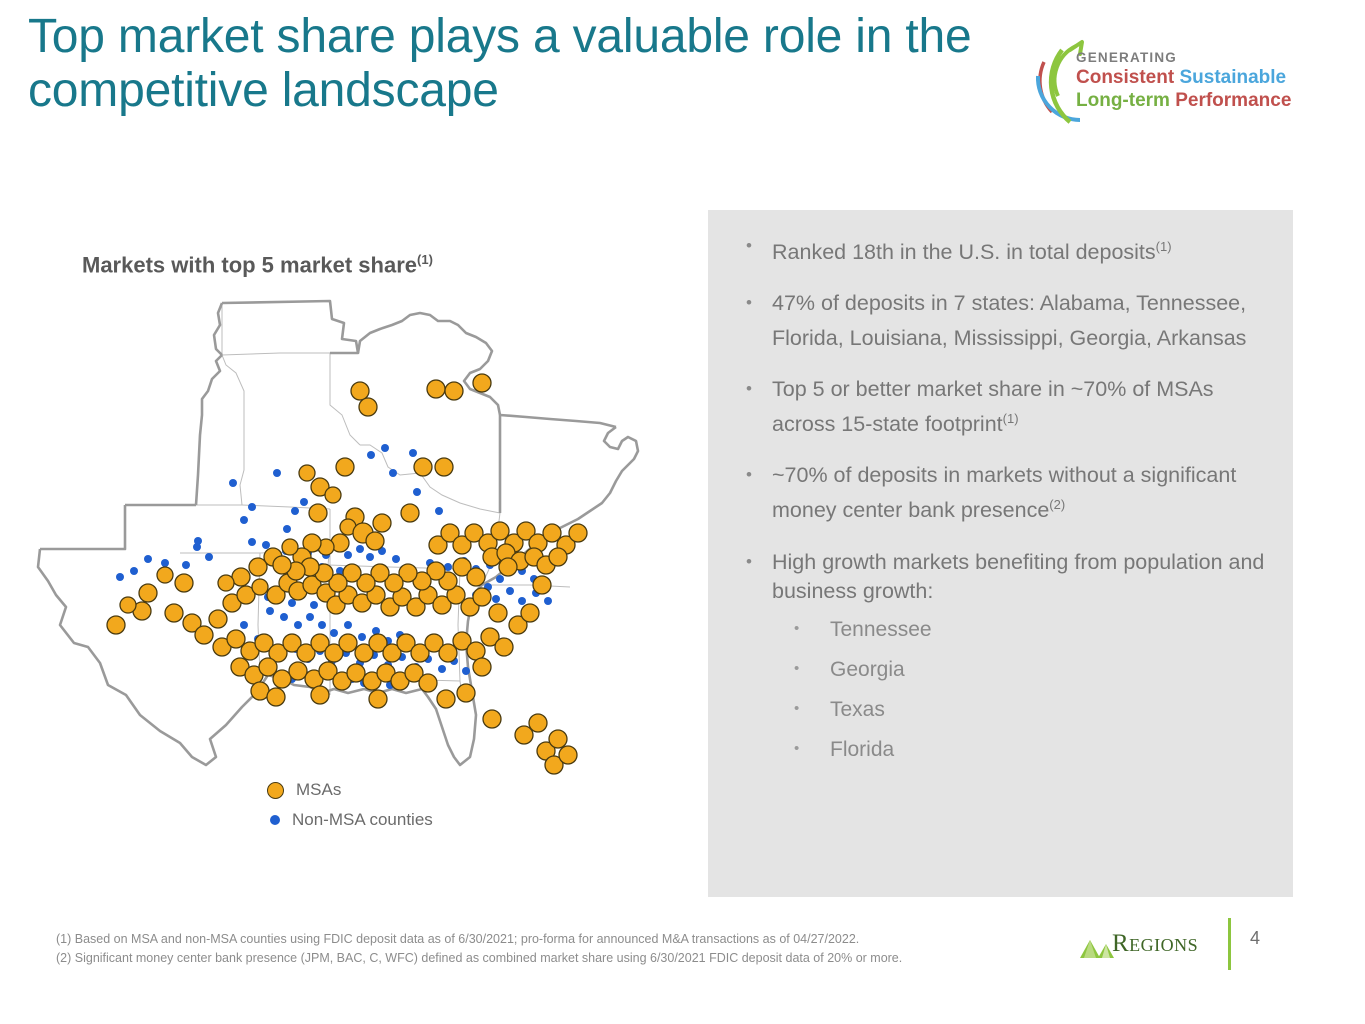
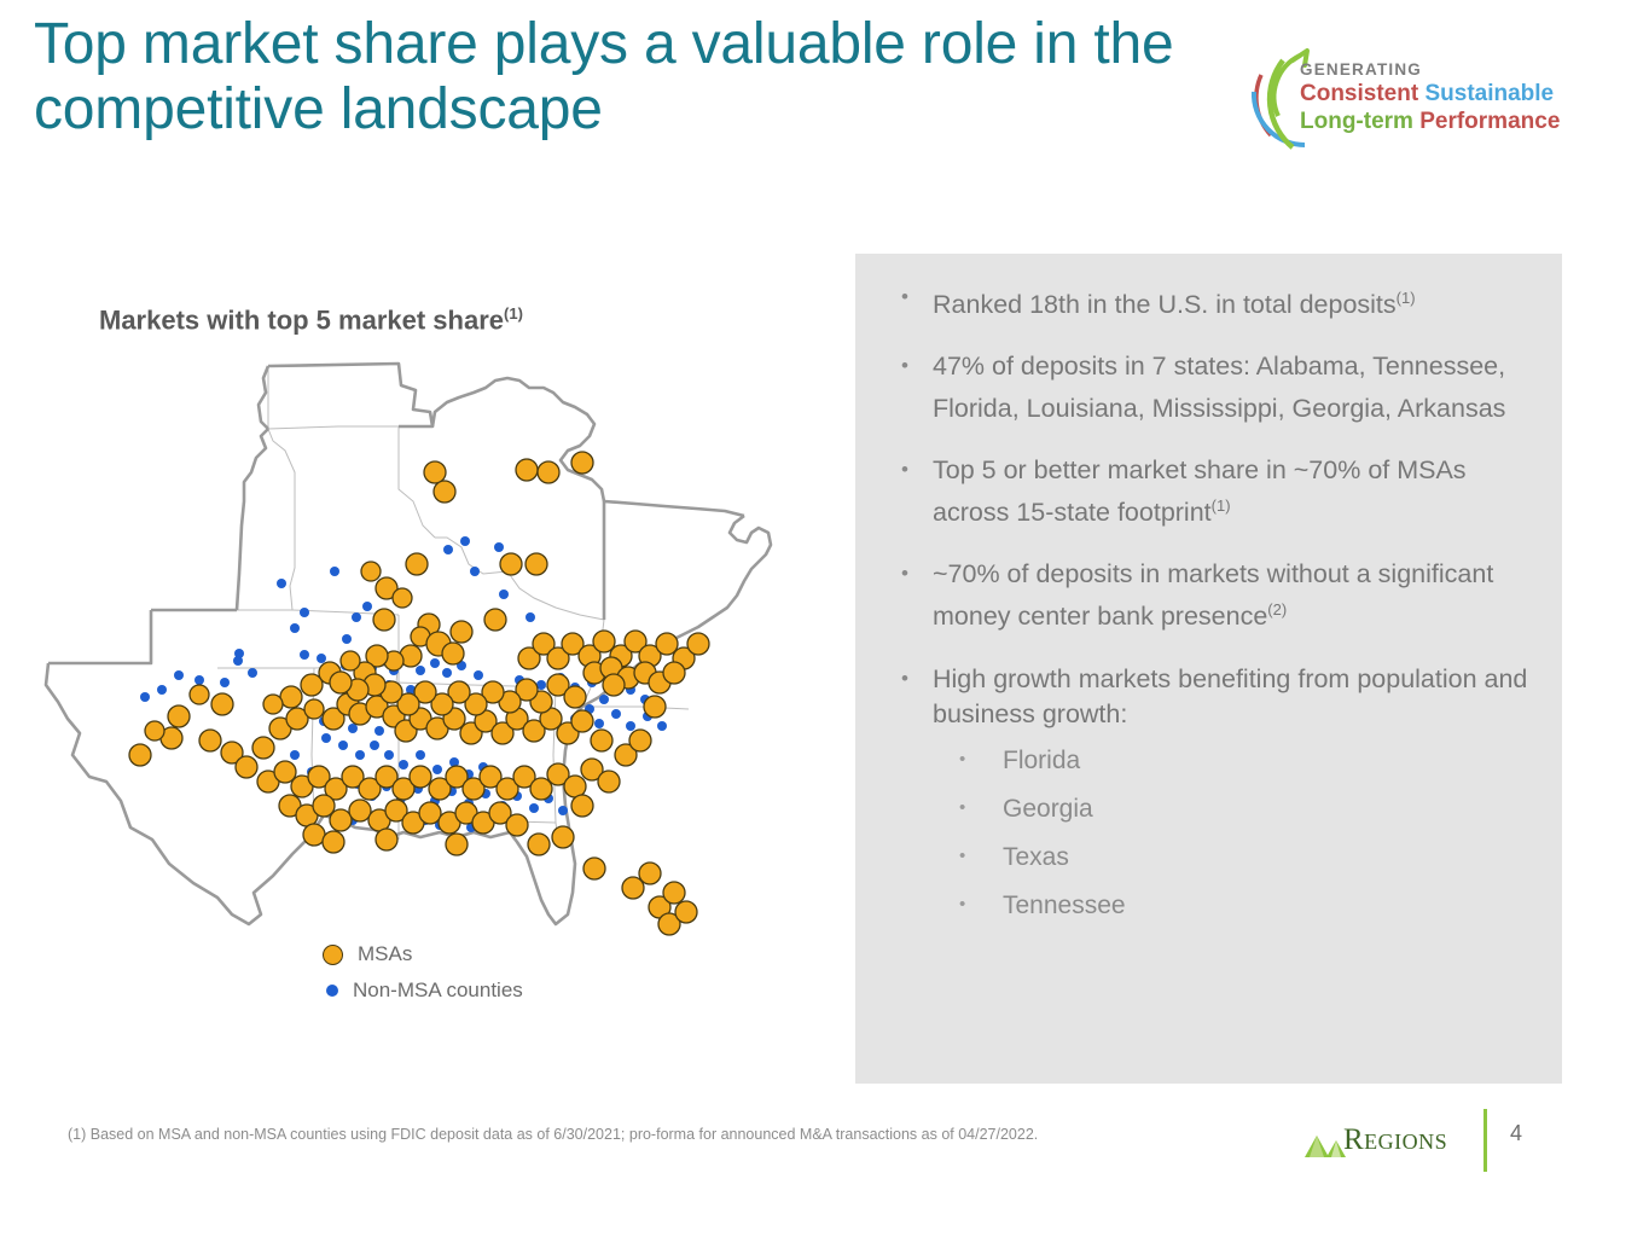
  Top market share plays a valuable role in the competitive landscape
  GENERATING
  Consistent Sustainable
  Long-term Performance
  Markets with top 5 market share(1)
  MSAs
  Non-MSA counties
  Ranked 18th in the U.S. in total deposits(1)
  47% of deposits in 7 states: Alabama, Tennessee, Florida, Louisiana, Mississippi, Georgia, Arkansas
  Top 5 or better market share in ~70% of MSAs across 15-state footprint(1)
  ~70% of deposits in markets without a significant money center bank presence(2)
  High growth markets benefiting from population and business growth:
- Tennessee
+ Florida
  Georgia
  Texas
- Florida
+ Tennessee
  (1) Based on MSA and non-MSA counties using FDIC deposit data as of 6/30/2021; pro-forma for announced M&A transactions as of 04/27/2022.
- (2) Significant money center bank presence (JPM, BAC, C, WFC) defined as combined market share using 6/30/2021 FDIC deposit data of 20% or more.
  Regions
  4
